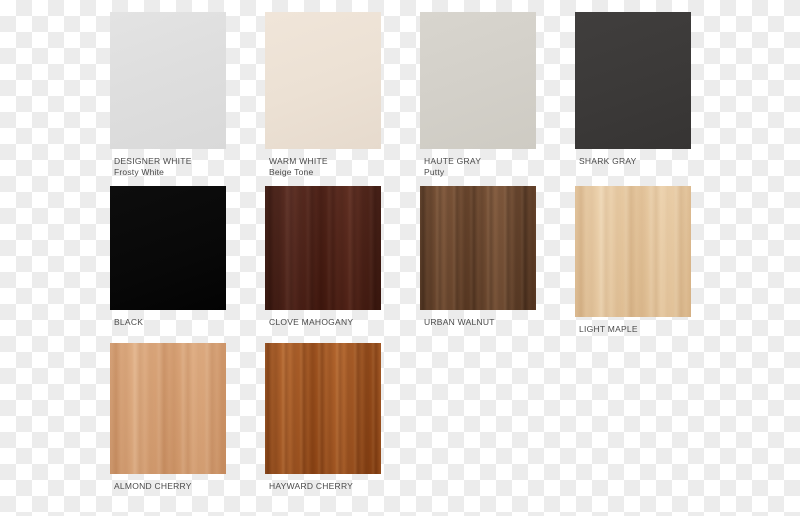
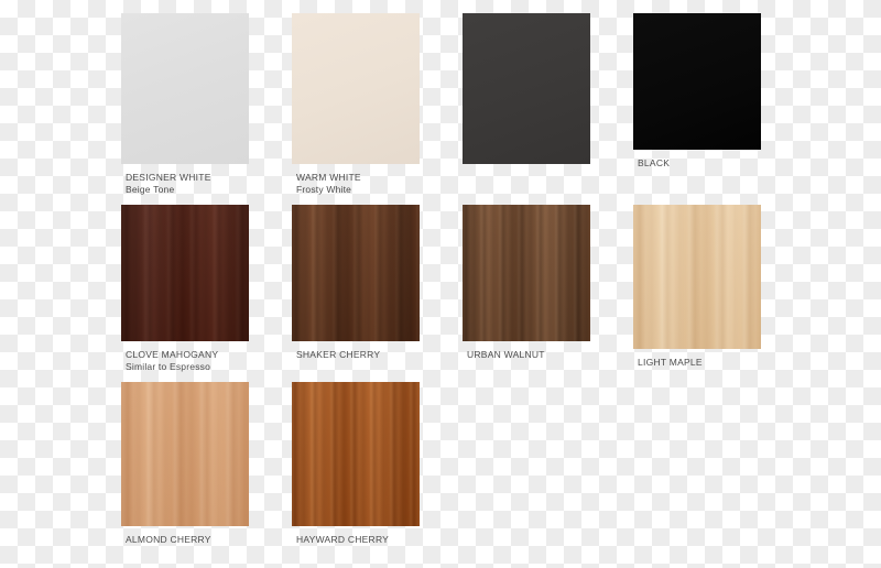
  DESIGNER WHITE
- Frosty White
+ Beige Tone
  WARM WHITE
- Beige Tone
+ Frosty White
- HAUTE GRAY
- Putty
- SHARK GRAY
  BLACK
  CLOVE MAHOGANY
+ Similar to Espresso
+ SHAKER CHERRY
  URBAN WALNUT
  LIGHT MAPLE
  ALMOND CHERRY
  HAYWARD CHERRY
